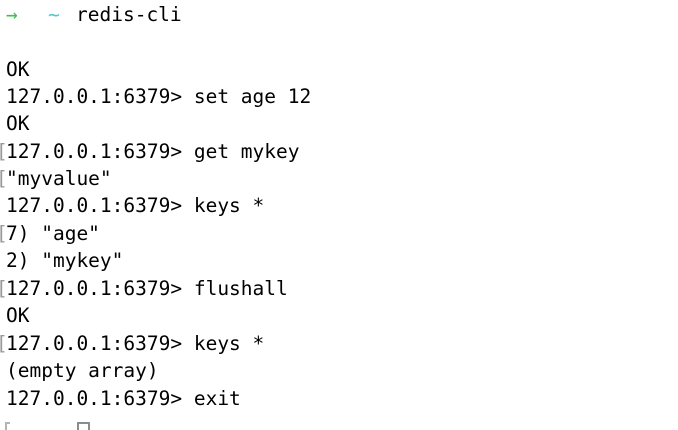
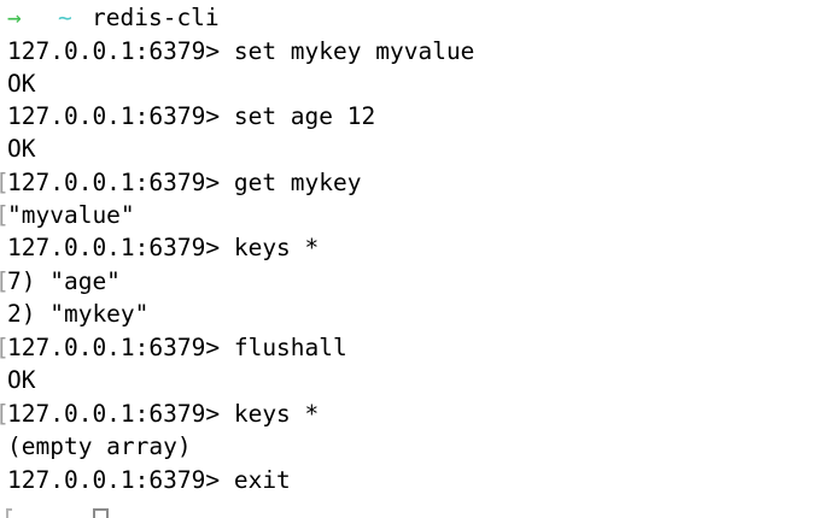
  →
  ~
  redis-cli
+ 127.0.0.1:6379> set mykey myvalue
  OK
  127.0.0.1:6379> set age 12
  OK
  [
  127.0.0.1:6379> get mykey
  [
  "myvalue"
  127.0.0.1:6379> keys *
  [
  7) "age"
  2) "mykey"
  [
  127.0.0.1:6379> flushall
  OK
  [
  127.0.0.1:6379> keys *
  (empty array)
  127.0.0.1:6379> exit
